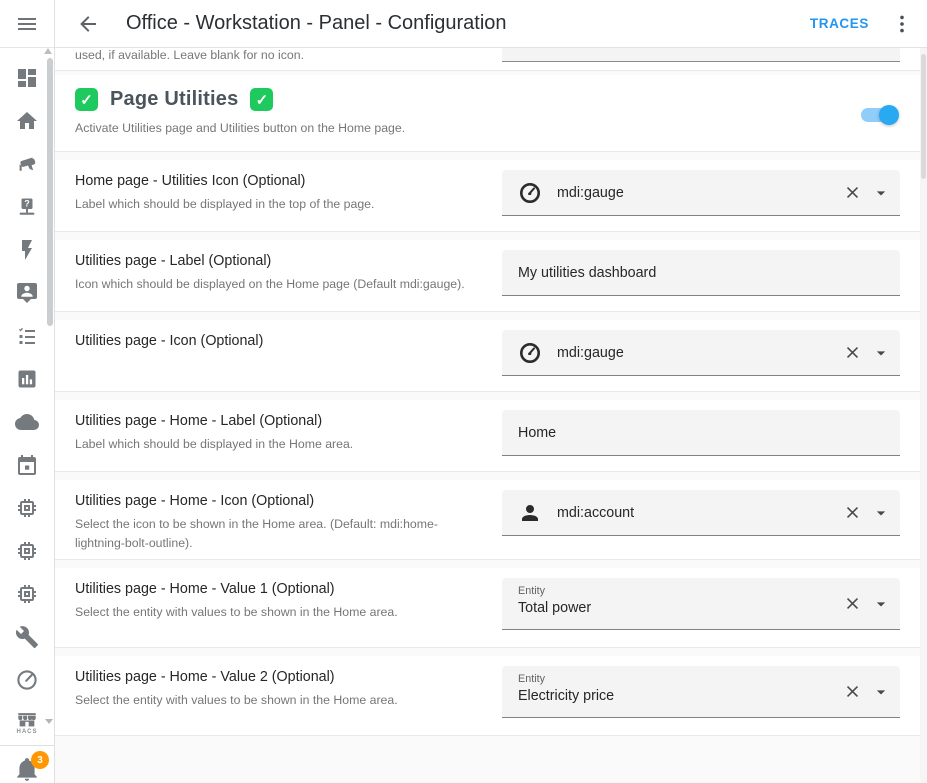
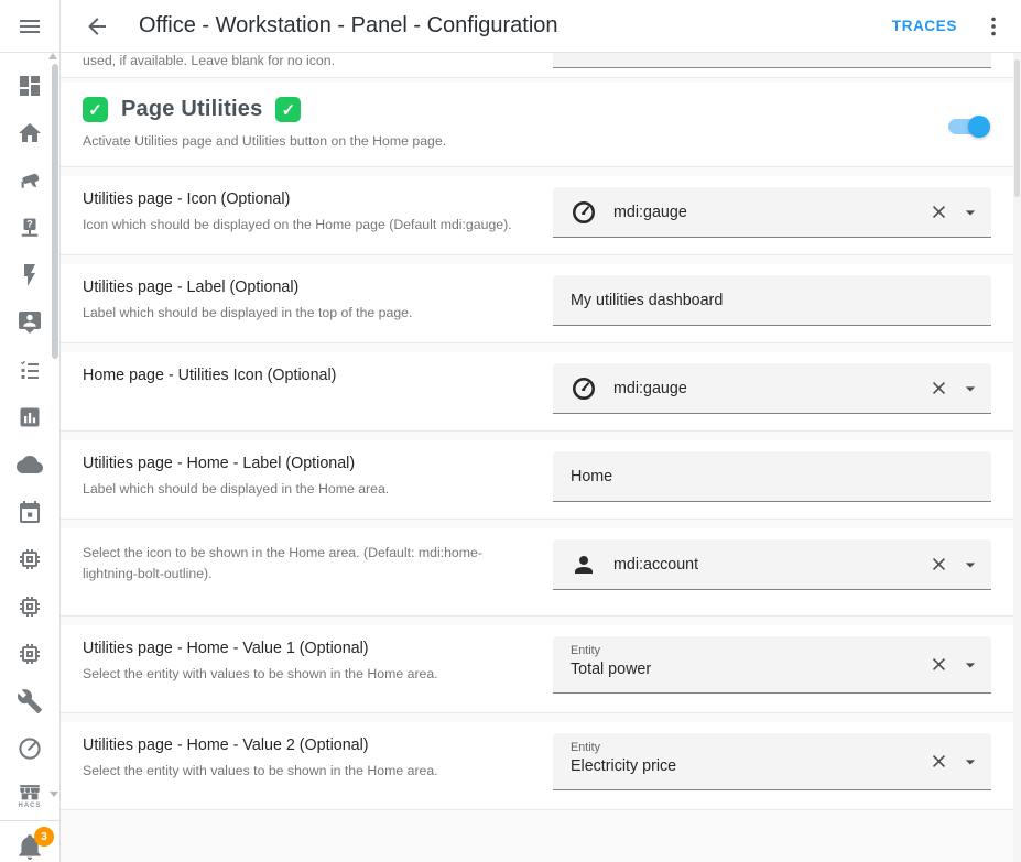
  ?
  3
  Office - Workstation - Panel - Configuration
  TRACES
  used, if available. Leave blank for no icon.
  ✓
  Page Utilities
  ✓
  Activate Utilities page and Utilities button on the Home page.
- Home page - Utilities Icon (Optional)
+ Utilities page - Icon (Optional)
- Label which should be displayed in the top of the page.
+ Icon which should be displayed on the Home page (Default mdi:gauge).
  mdi:gauge
  Utilities page - Label (Optional)
- Icon which should be displayed on the Home page (Default mdi:gauge).
+ Label which should be displayed in the top of the page.
  My utilities dashboard
- Utilities page - Icon (Optional)
+ Home page - Utilities Icon (Optional)
  mdi:gauge
  Utilities page - Home - Label (Optional)
  Label which should be displayed in the Home area.
  Home
- Utilities page - Home - Icon (Optional)
  Select the icon to be shown in the Home area. (Default: mdi:home-lightning-bolt-outline).
  mdi:account
  Utilities page - Home - Value 1 (Optional)
  Select the entity with values to be shown in the Home area.
  Entity
  Total power
  Utilities page - Home - Value 2 (Optional)
  Select the entity with values to be shown in the Home area.
  Entity
  Electricity price
